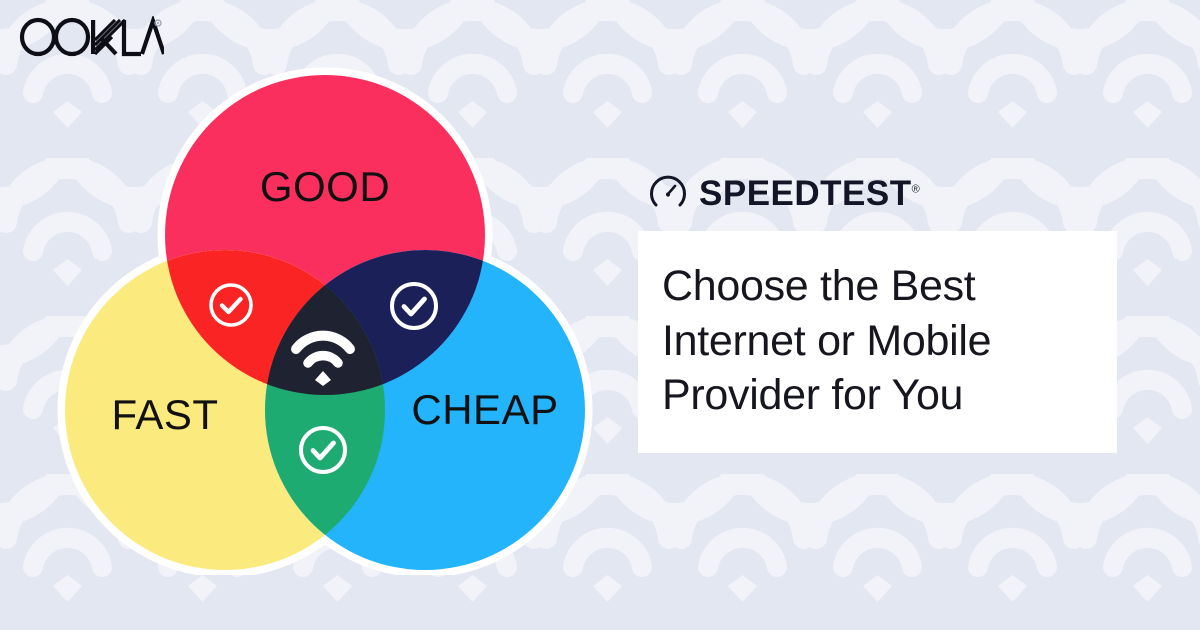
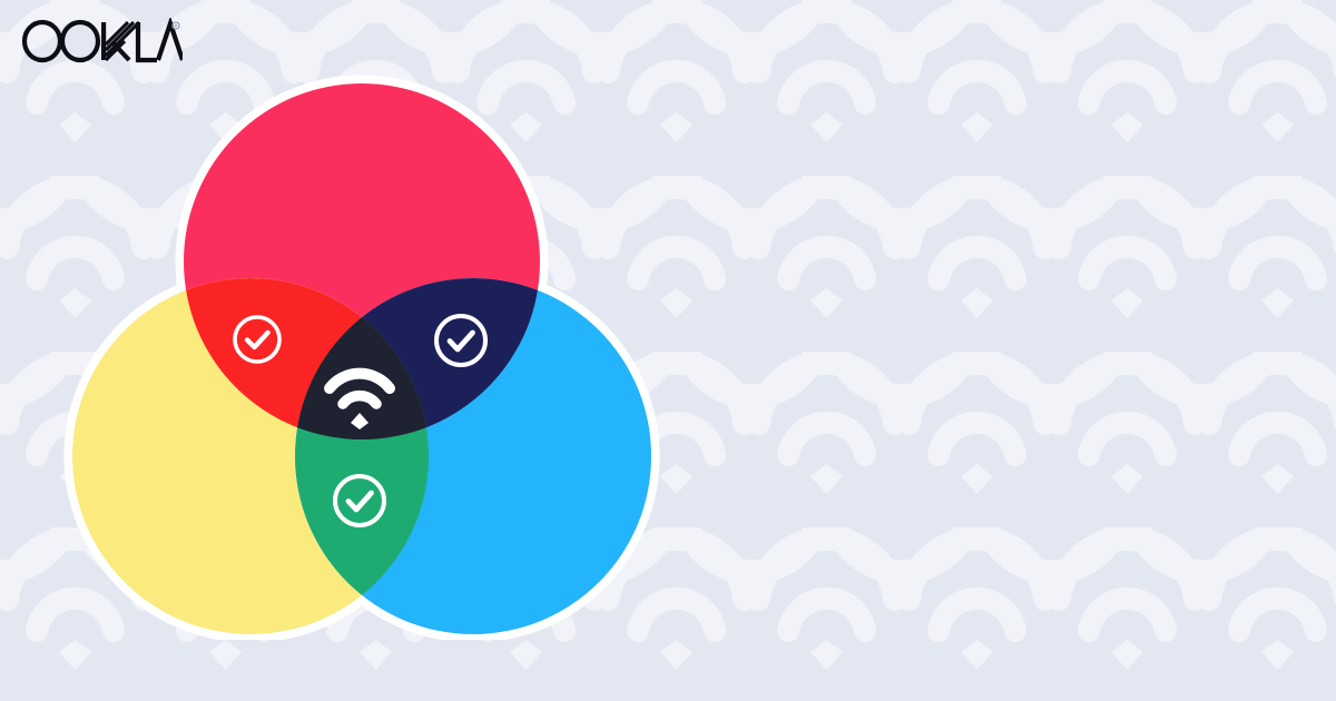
- GOOD
- FAST
- CHEAP
- SPEEDTEST®
- Choose the Best
- Internet or Mobile
- Provider for You
